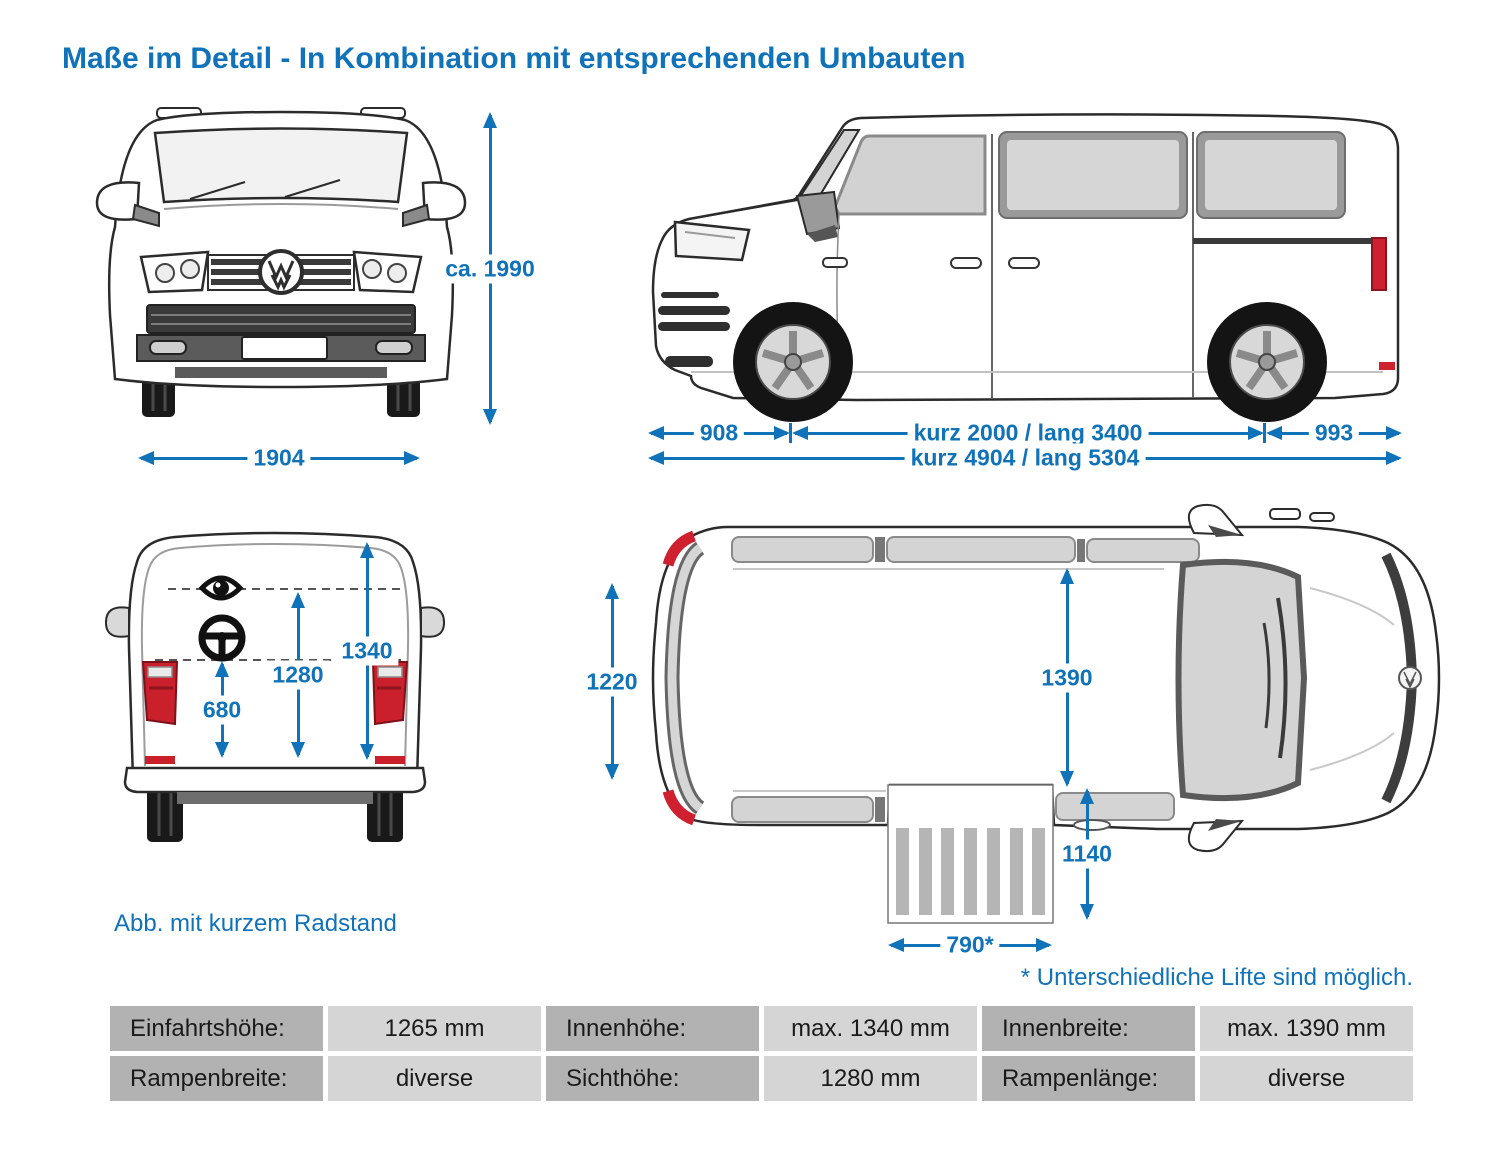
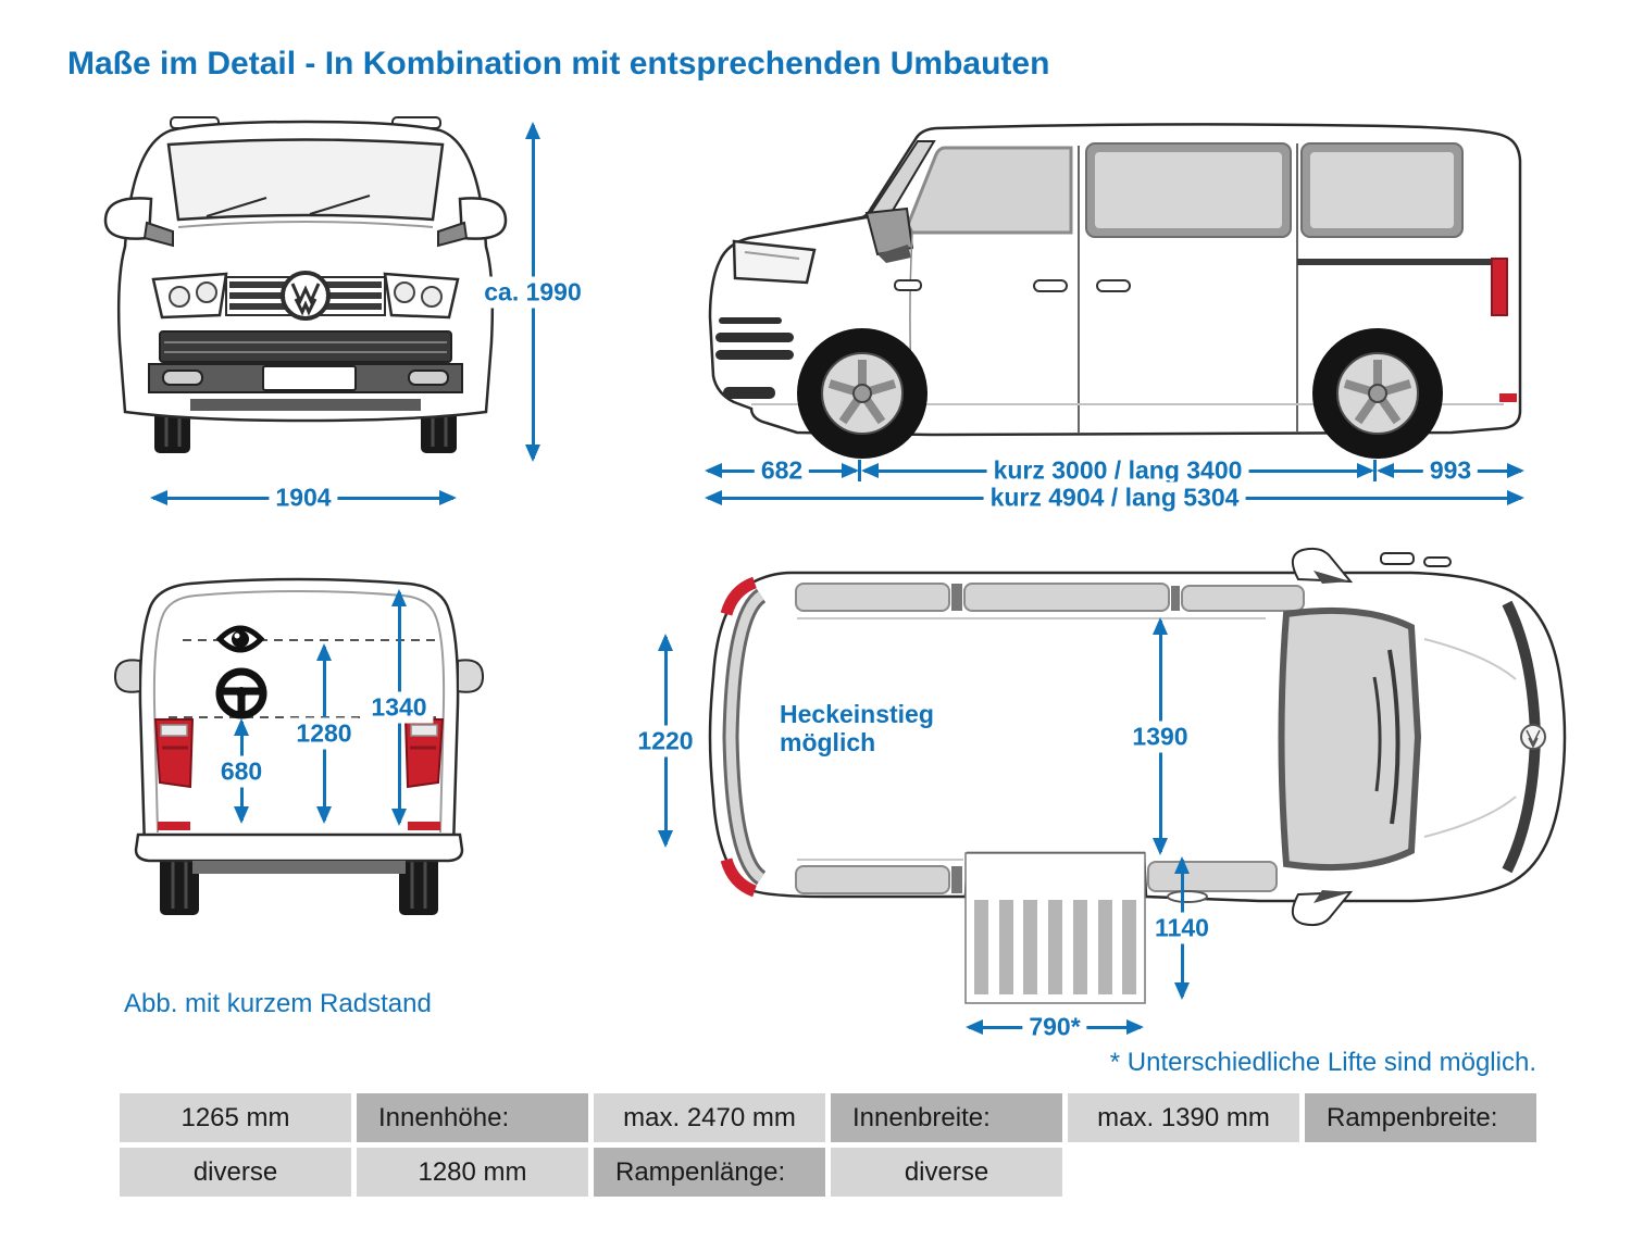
  Maße im Detail - In Kombination mit entsprechenden Umbauten
  ca. 1990
  1904
- 908
+ 682
- kurz 2000 / lang 3400
+ kurz 3000 / lang 3400
  993
  kurz 4904 / lang 5304
  1340
  1280
  680
  Abb. mit kurzem Radstand
  1220
+ Heckeinstieg möglich
  1390
  1140
  790*
  * Unterschiedliche Lifte sind möglich.
- Einfahrtshöhe:
  1265 mm
  Innenhöhe:
- max. 1340 mm
+ max. 2470 mm
  Innenbreite:
  max. 1390 mm
  Rampenbreite:
  diverse
- Sichthöhe:
  1280 mm
  Rampenlänge:
  diverse
